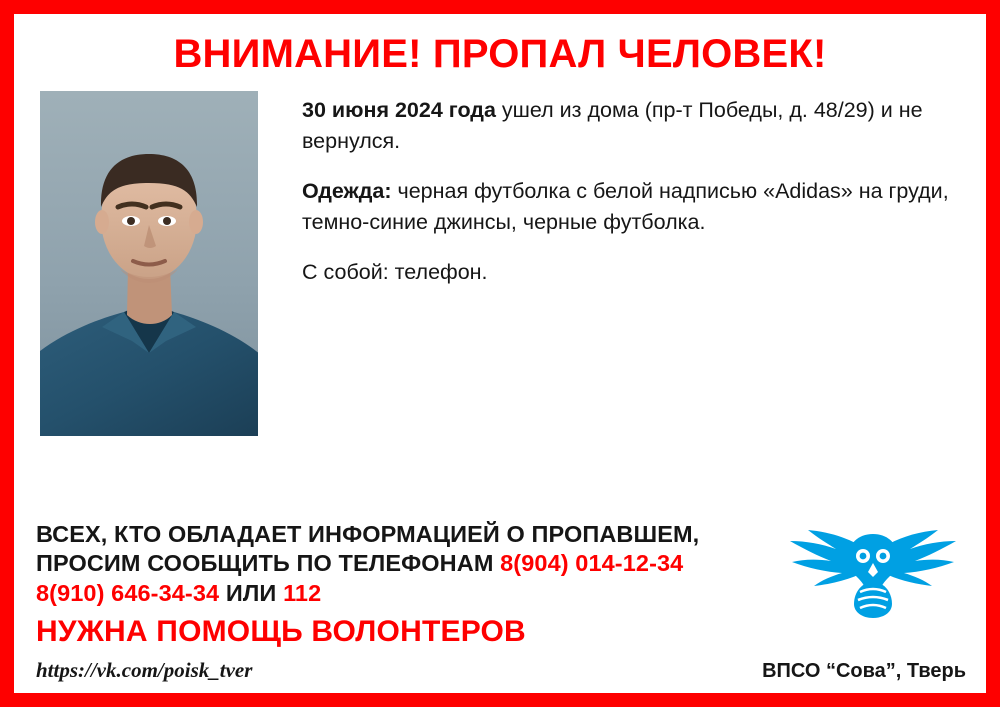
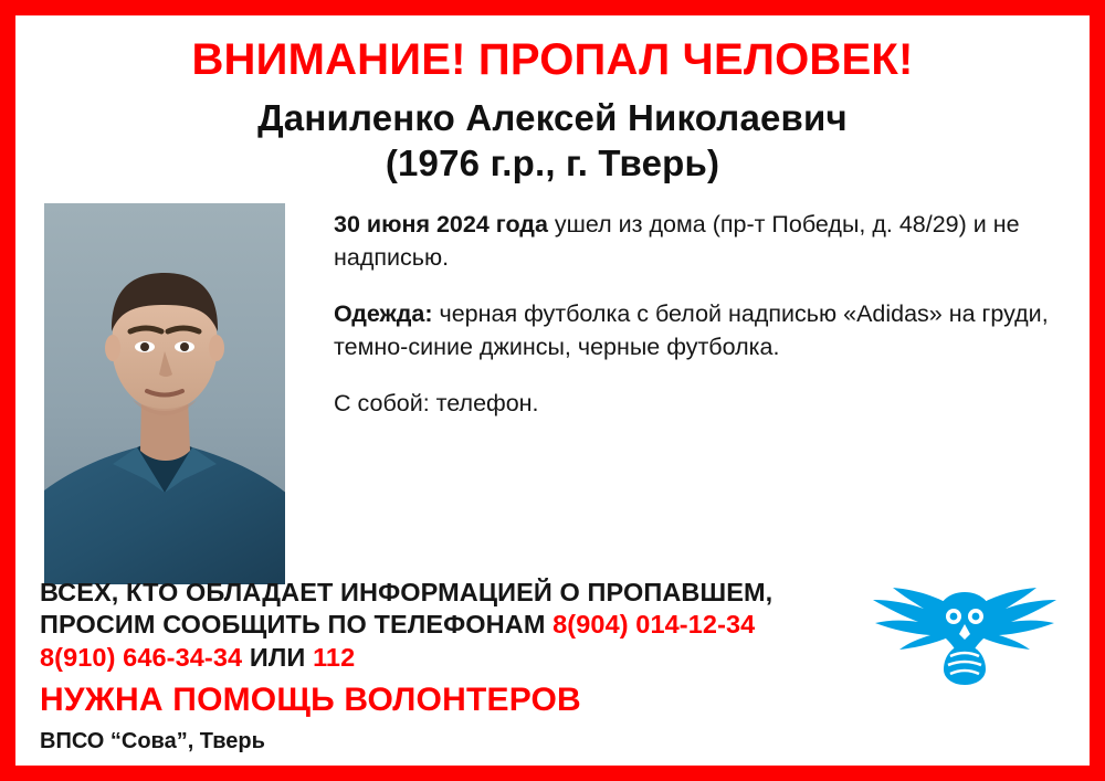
  ВНИМАНИЕ! ПРОПАЛ ЧЕЛОВЕК!
+ Даниленко Алексей Николаевич
+ (1976 г.р., г. Тверь)
- 30 июня 2024 года ушел из дома (пр-т Победы, д. 48/29) и не вернулся.
+ 30 июня 2024 года ушел из дома (пр-т Победы, д. 48/29) и не надписью.
  Одежда: черная футболка с белой надписью «Adidas» на груди, темно-синие джинсы, черные футболка.
  С собой: телефон.
  ВСЕХ, КТО ОБЛАДАЕТ ИНФОРМАЦИЕЙ О ПРОПАВШЕМ,
  ПРОСИМ СООБЩИТЬ ПО ТЕЛЕФОНАМ 8(904) 014-12-34
  8(910) 646-34-34 ИЛИ 112
  НУЖНА ПОМОЩЬ ВОЛОНТЕРОВ
- https://vk.com/poisk_tver
  ВПСО “Сова”, Тверь
